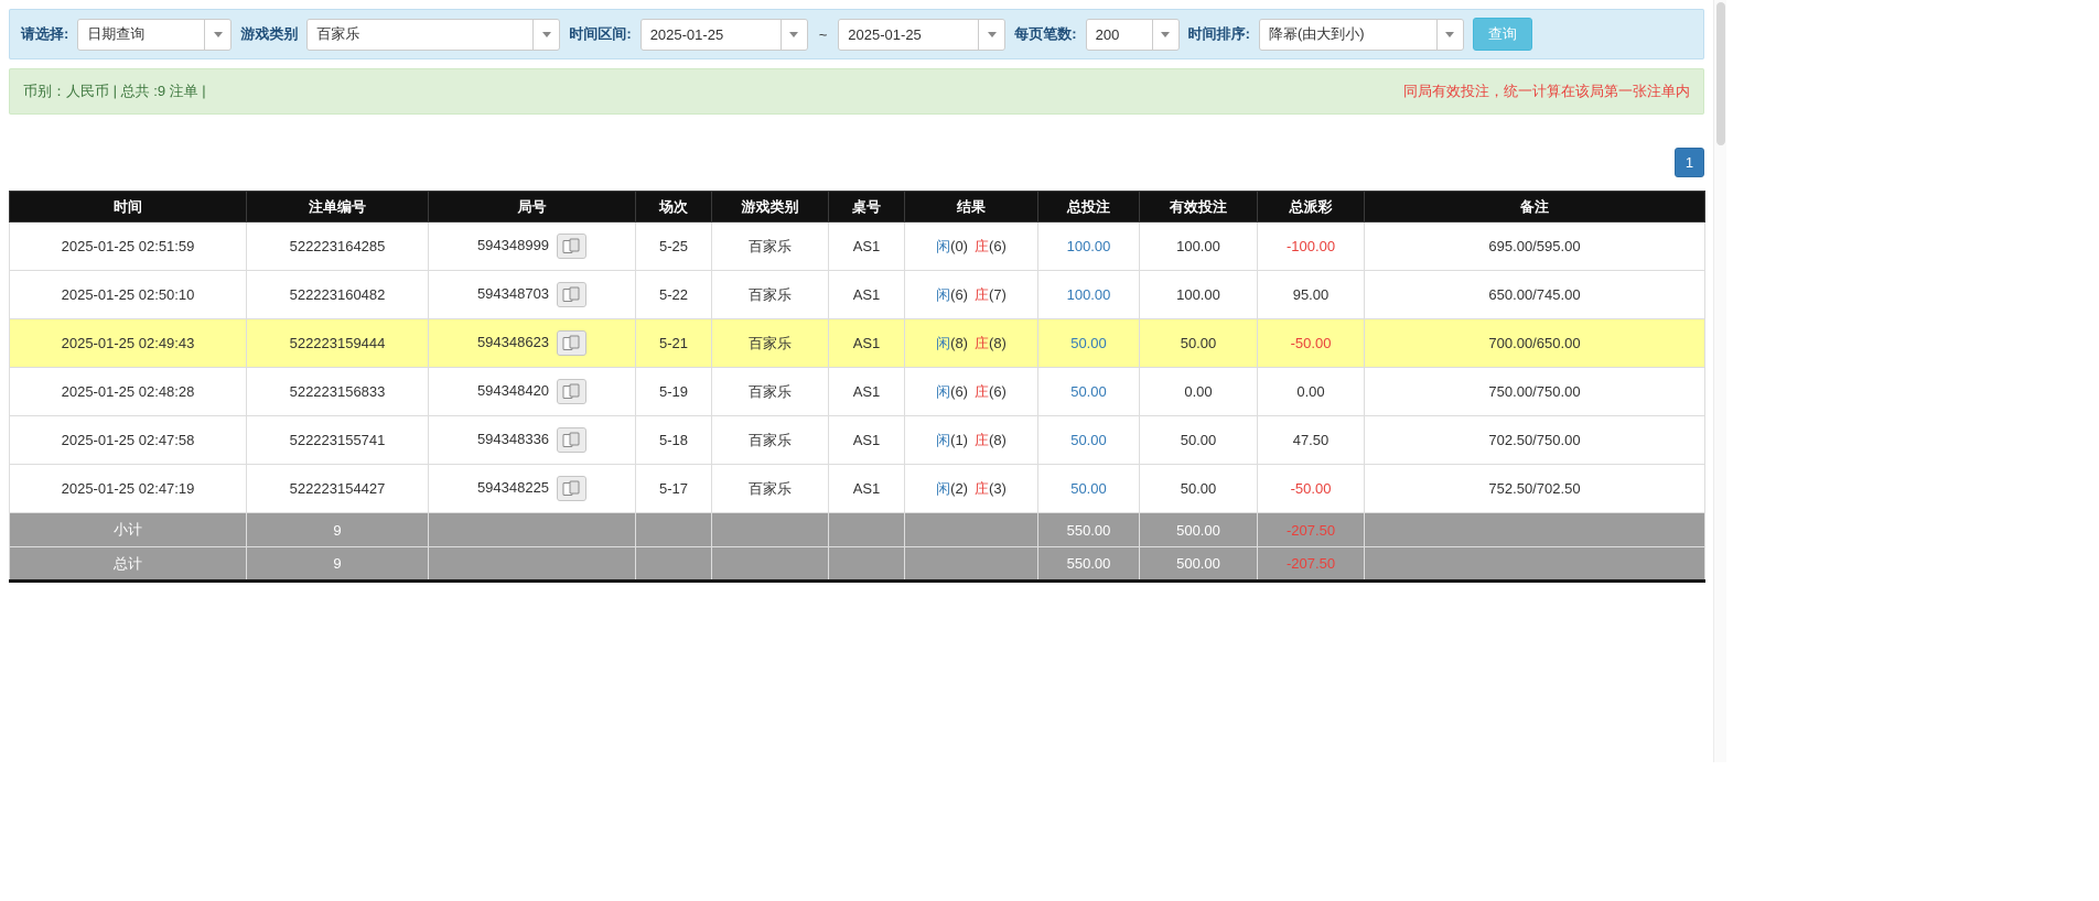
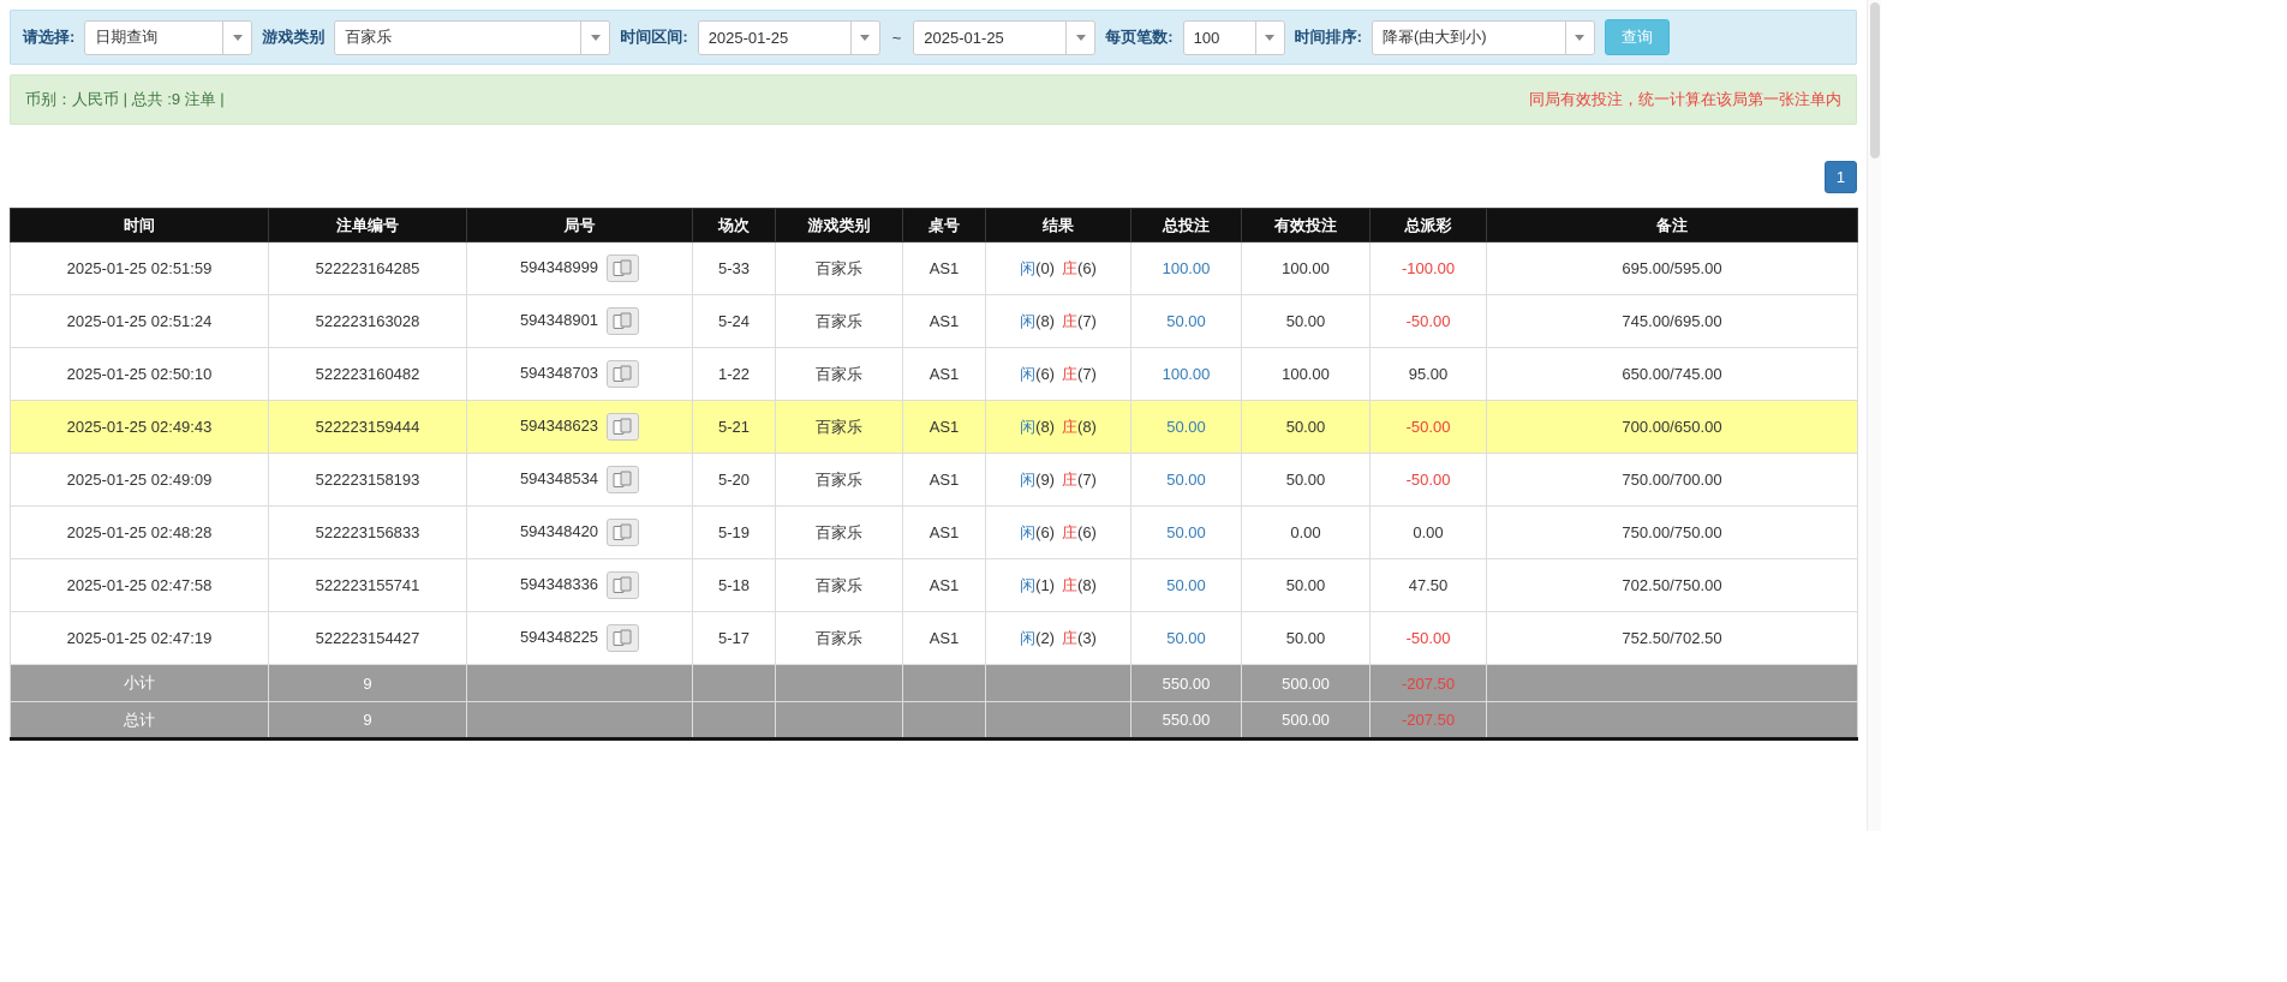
  请选择:
  日期查询
  游戏类别
  百家乐
  时间区间:
  2025-01-25
  ~
  2025-01-25
  每页笔数:
- 200
+ 100
  时间排序:
  降幂(由大到小)
  查询
  币别：人民币 | 总共 :9 注单 |
  同局有效投注，统一计算在该局第一张注单内
  1
  时间	注单编号	局号	场次	游戏类别	桌号	结果	总投注	有效投注	总派彩	备注
- 2025-01-25 02:51:59	522223164285	594348999	5-25	百家乐	AS1	闲(0) 庄(6)	100.00	100.00	-100.00	695.00/595.00
+ 2025-01-25 02:51:59	522223164285	594348999	5-33	百家乐	AS1	闲(0) 庄(6)	100.00	100.00	-100.00	695.00/595.00
+ 2025-01-25 02:51:24	522223163028	594348901	5-24	百家乐	AS1	闲(8) 庄(7)	50.00	50.00	-50.00	745.00/695.00
- 2025-01-25 02:50:10	522223160482	594348703	5-22	百家乐	AS1	闲(6) 庄(7)	100.00	100.00	95.00	650.00/745.00
+ 2025-01-25 02:50:10	522223160482	594348703	1-22	百家乐	AS1	闲(6) 庄(7)	100.00	100.00	95.00	650.00/745.00
  2025-01-25 02:49:43	522223159444	594348623	5-21	百家乐	AS1	闲(8) 庄(8)	50.00	50.00	-50.00	700.00/650.00
+ 2025-01-25 02:49:09	522223158193	594348534	5-20	百家乐	AS1	闲(9) 庄(7)	50.00	50.00	-50.00	750.00/700.00
  2025-01-25 02:48:28	522223156833	594348420	5-19	百家乐	AS1	闲(6) 庄(6)	50.00	0.00	0.00	750.00/750.00
  2025-01-25 02:47:58	522223155741	594348336	5-18	百家乐	AS1	闲(1) 庄(8)	50.00	50.00	47.50	702.50/750.00
  2025-01-25 02:47:19	522223154427	594348225	5-17	百家乐	AS1	闲(2) 庄(3)	50.00	50.00	-50.00	752.50/702.50
  小计	9						550.00	500.00	-207.50
  总计	9						550.00	500.00	-207.50
